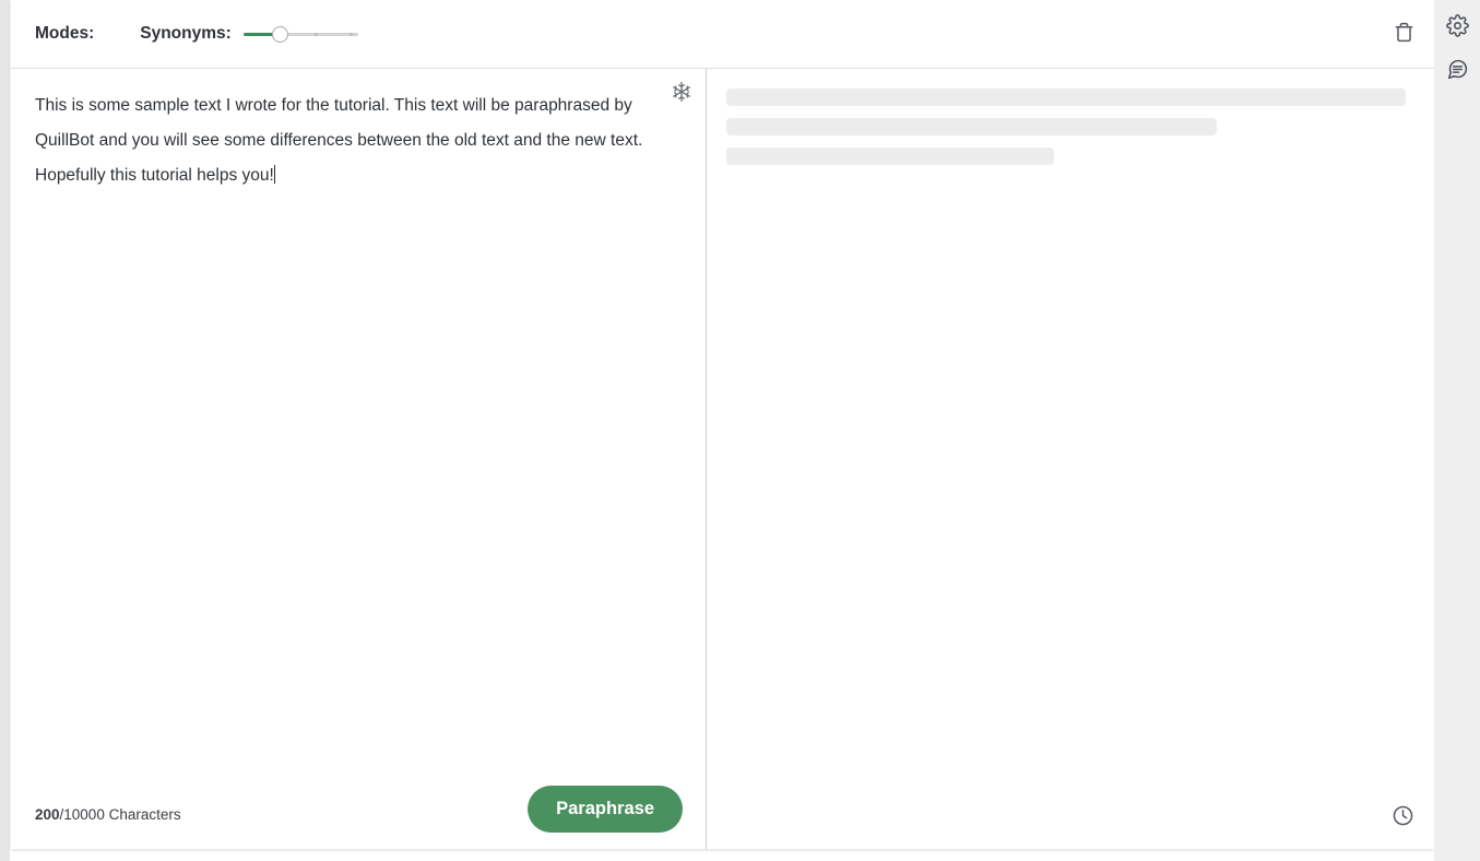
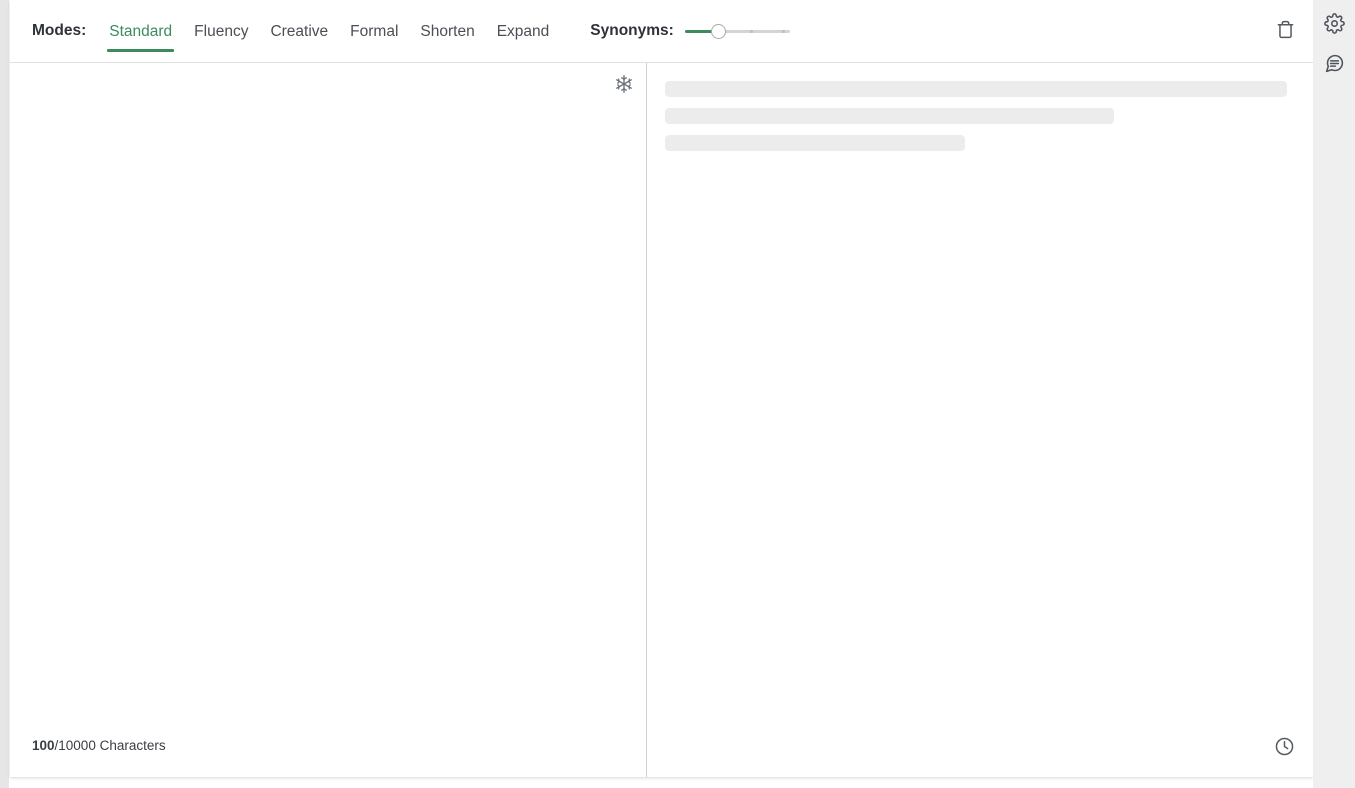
  Modes:
+ Standard
+ Fluency
+ Creative
+ Formal
+ Shorten
+ Expand
  Synonyms:
- This is some sample text I wrote for the tutorial. This text will be paraphrased by QuillBot and you will see some differences between the old text and the new text. Hopefully this tutorial helps you!
- 200/10000 Characters
+ 100/10000 Characters
- Paraphrase
